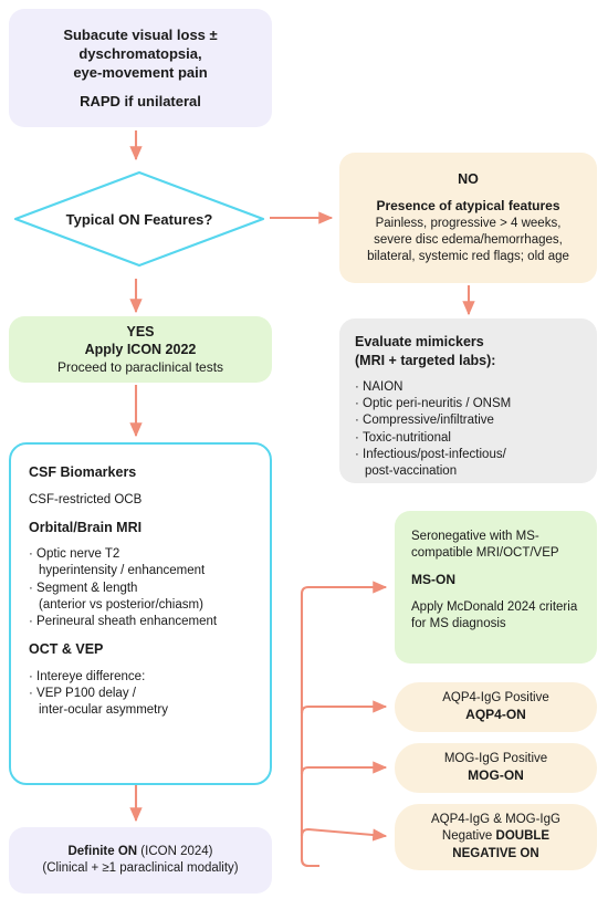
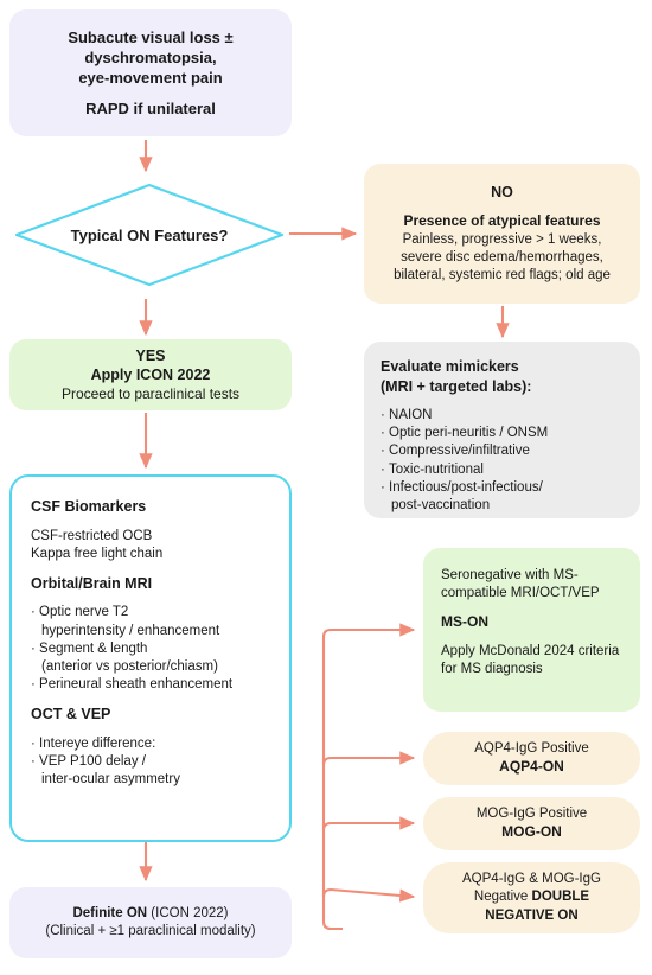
  Subacute visual loss ±
  dyschromatopsia,
  eye-movement pain
  RAPD if unilateral
  Typical ON Features?
  NO
  Presence of atypical features
- Painless, progressive > 4 weeks,
+ Painless, progressive > 1 weeks,
  severe disc edema/hemorrhages,
  bilateral, systemic red flags; old age
  YES
  Apply ICON 2022
  Proceed to paraclinical tests
  Evaluate mimickers
  (MRI + targeted labs):
  · NAION
  · Optic peri-neuritis / ONSM
  · Compressive/infiltrative
  · Toxic-nutritional
  · Infectious/post-infectious/
  post-vaccination
  CSF Biomarkers
  CSF-restricted OCB
+ Kappa free light chain
  Orbital/Brain MRI
  · Optic nerve T2
  hyperintensity / enhancement
  · Segment & length
  (anterior vs posterior/chiasm)
  · Perineural sheath enhancement
  OCT & VEP
  · Intereye difference:
  · VEP P100 delay /
  inter-ocular asymmetry
- Definite ON (ICON 2024)
+ Definite ON (ICON 2022)
  (Clinical + ≥1 paraclinical modality)
  Seronegative with MS-
  compatible MRI/OCT/VEP
  MS-ON
  Apply McDonald 2024 criteria
  for MS diagnosis
  AQP4-IgG Positive
  AQP4-ON
  MOG-IgG Positive
  MOG-ON
  AQP4-IgG & MOG-IgG
  Negative DOUBLE
  NEGATIVE ON
